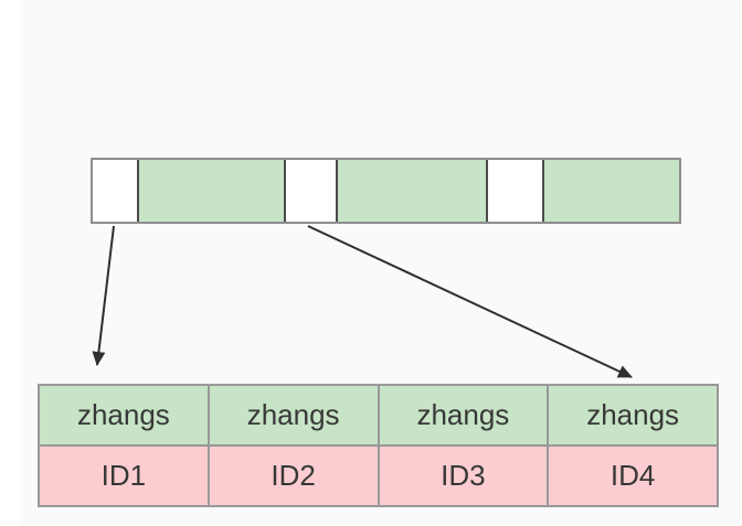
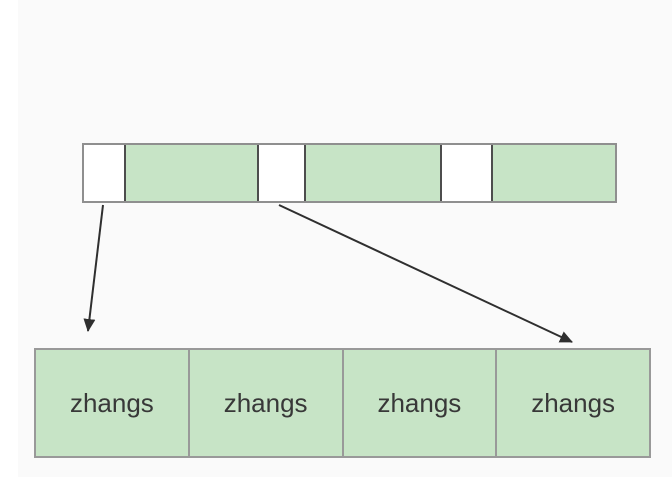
  zhangs	zhangs	zhangs	zhangs
- ID1	ID2	ID3	ID4
